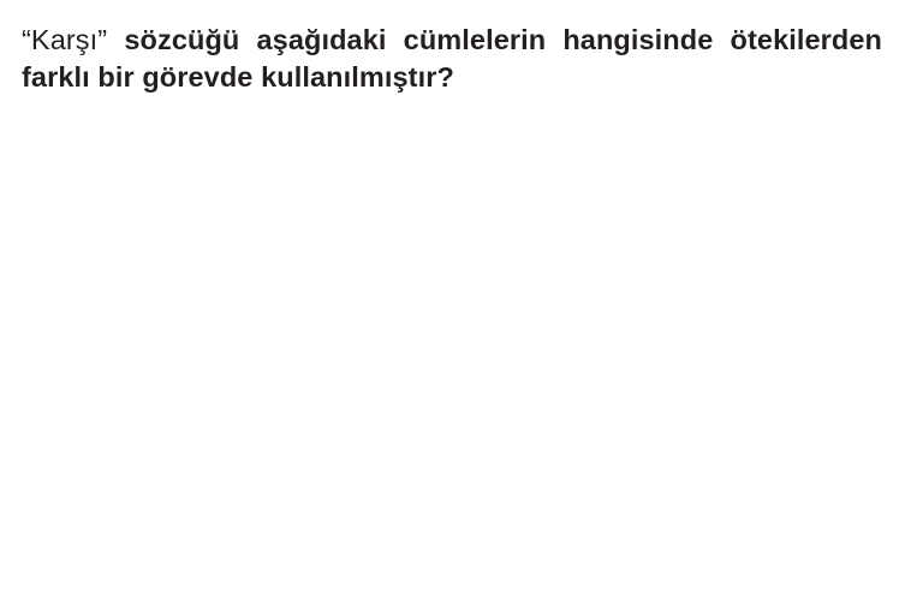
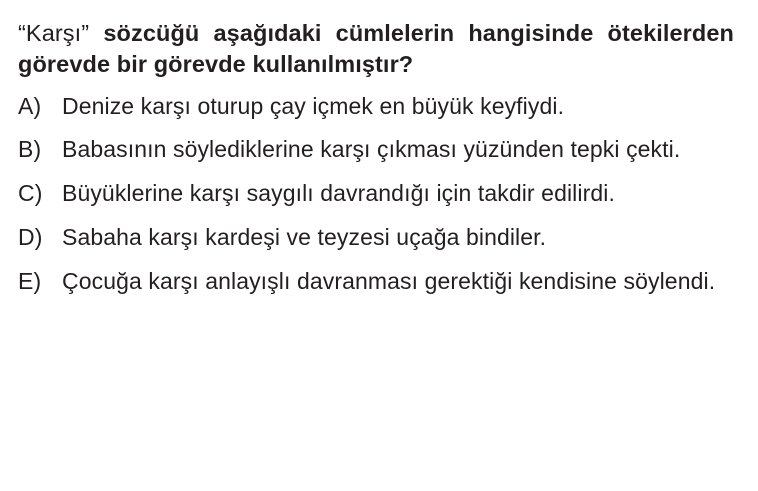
- “Karşı” sözcüğü aşağıdaki cümlelerin hangisinde ötekilerden farklı bir görevde kullanılmıştır?
+ “Karşı” sözcüğü aşağıdaki cümlelerin hangisinde ötekilerden görevde bir görevde kullanılmıştır?
+ A)
+ Denize karşı oturup çay içmek en büyük keyfiydi.
+ B)
+ Babasının söylediklerine karşı çıkması yüzünden tepki çekti.
+ C)
+ Büyüklerine karşı saygılı davrandığı için takdir edilirdi.
+ D)
+ Sabaha karşı kardeşi ve teyzesi uçağa bindiler.
+ E)
+ Çocuğa karşı anlayışlı davranması gerektiği kendisine söylendi.
